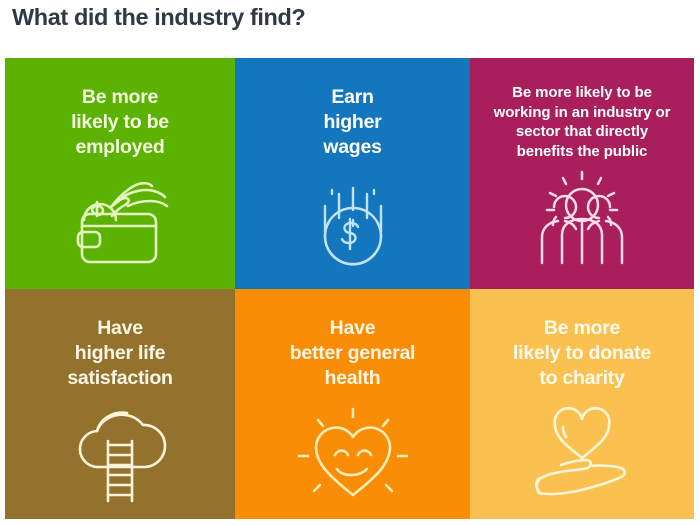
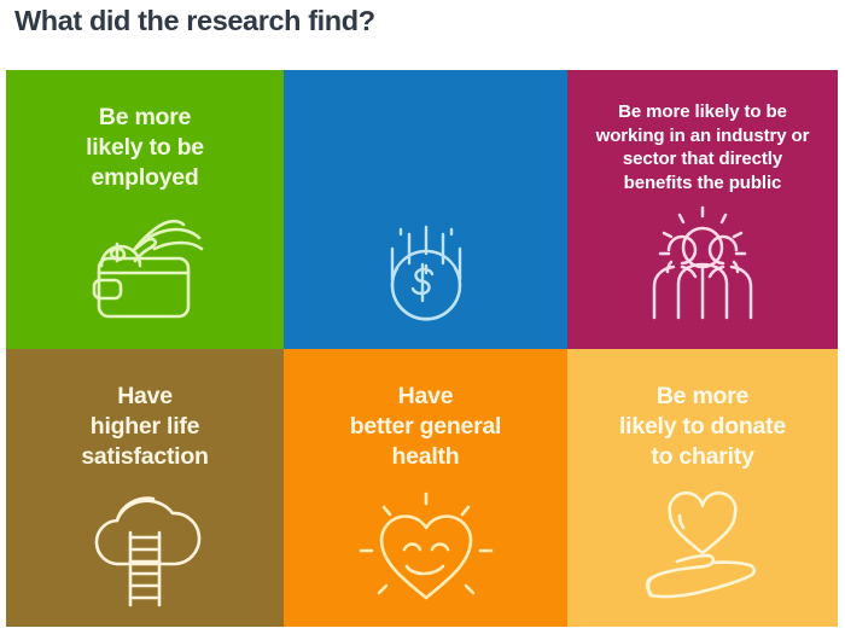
- What did the industry find?
+ What did the research find?
  Be more
  likely to be
  employed
- Earn
- higher
- wages
  Be more likely to be
  working in an industry or
  sector that directly
  benefits the public
  Have
  higher life
  satisfaction
  Have
  better general
  health
  Be more
  likely to donate
  to charity
